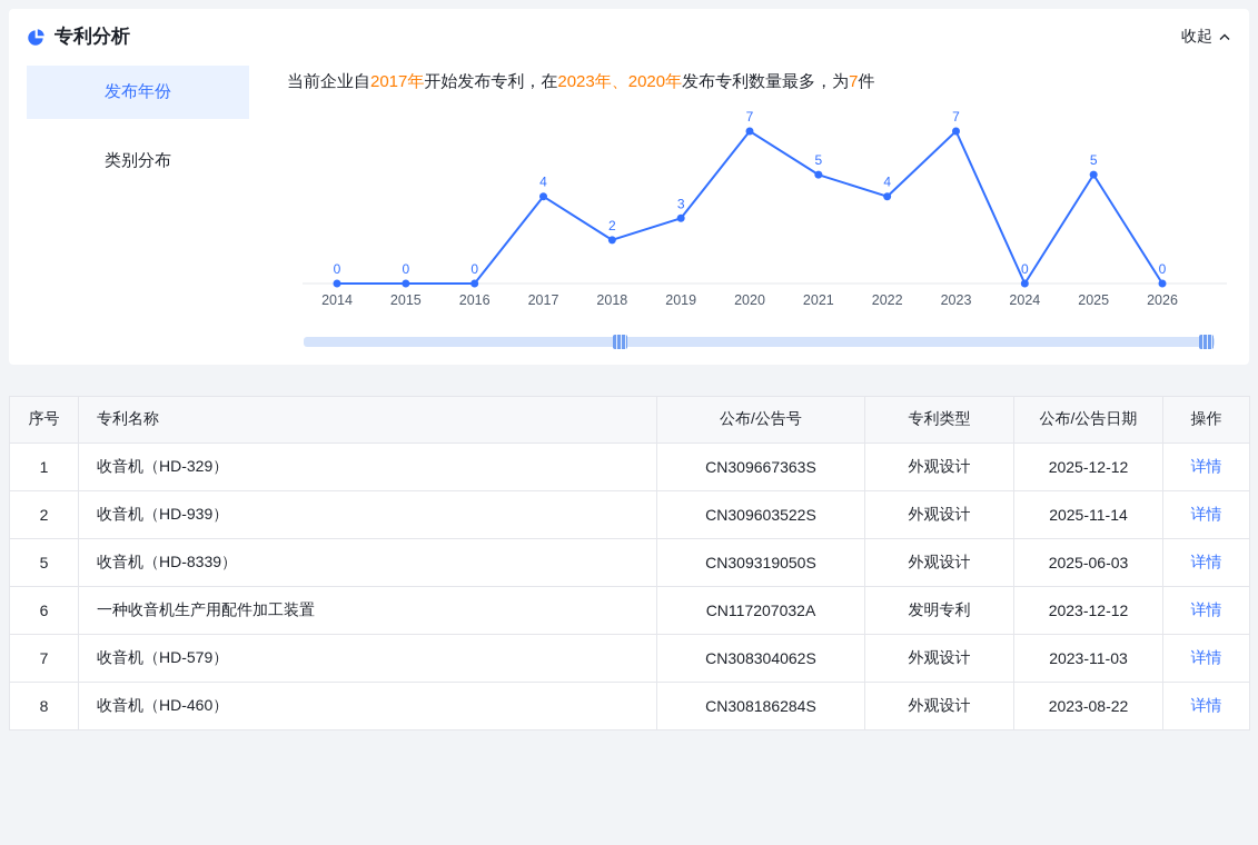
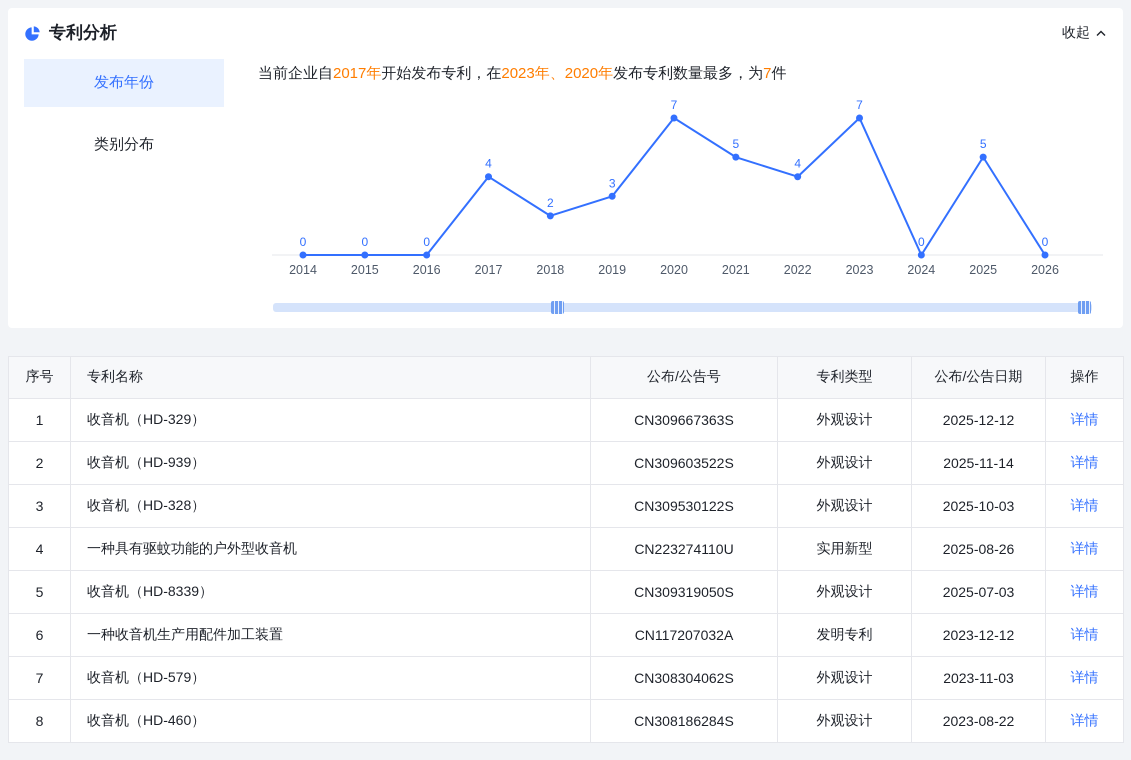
  专利分析
  收起
  发布年份
  类别分布
  当前企业自2017年开始发布专利，在2023年、2020年发布专利数量最多，为7件
  0
  2014
  0
  2015
  0
  2016
  4
  2017
  2
  2018
  3
  2019
  7
  2020
  5
  2021
  4
  2022
  7
  2023
  0
  2024
  5
  2025
  0
  2026
  序号	专利名称	公布/公告号	专利类型	公布/公告日期	操作
  1	收音机（HD-329）	CN309667363S	外观设计	2025-12-12	详情
  2	收音机（HD-939）	CN309603522S	外观设计	2025-11-14	详情
+ 3	收音机（HD-328）	CN309530122S	外观设计	2025-10-03	详情
+ 4	一种具有驱蚊功能的户外型收音机	CN223274110U	实用新型	2025-08-26	详情
- 5	收音机（HD-8339）	CN309319050S	外观设计	2025-06-03	详情
+ 5	收音机（HD-8339）	CN309319050S	外观设计	2025-07-03	详情
  6	一种收音机生产用配件加工装置	CN117207032A	发明专利	2023-12-12	详情
  7	收音机（HD-579）	CN308304062S	外观设计	2023-11-03	详情
  8	收音机（HD-460）	CN308186284S	外观设计	2023-08-22	详情
